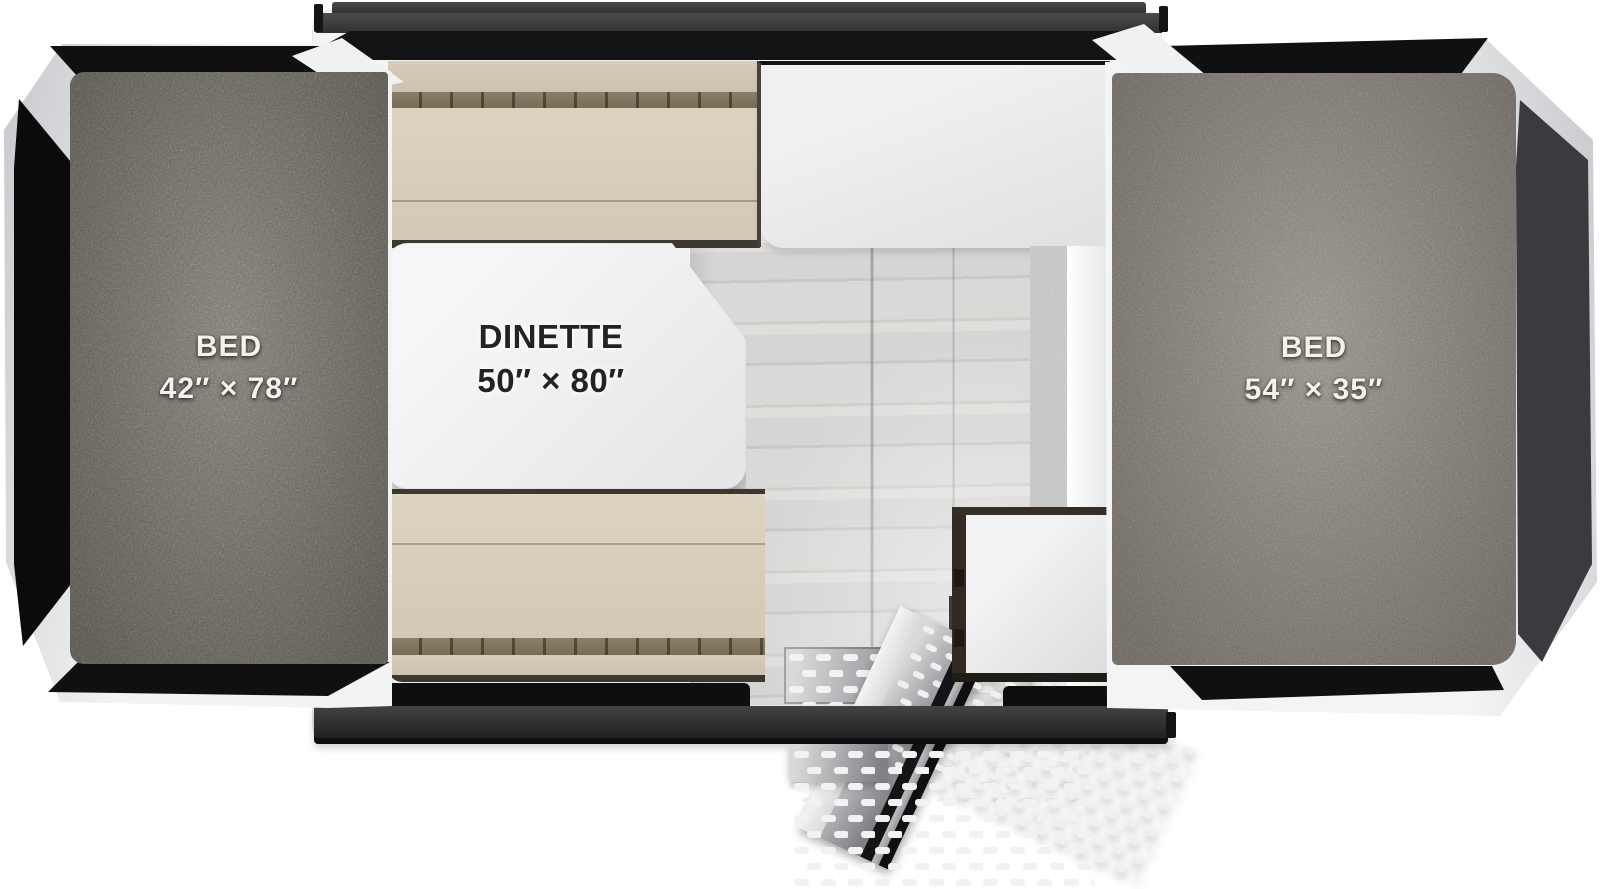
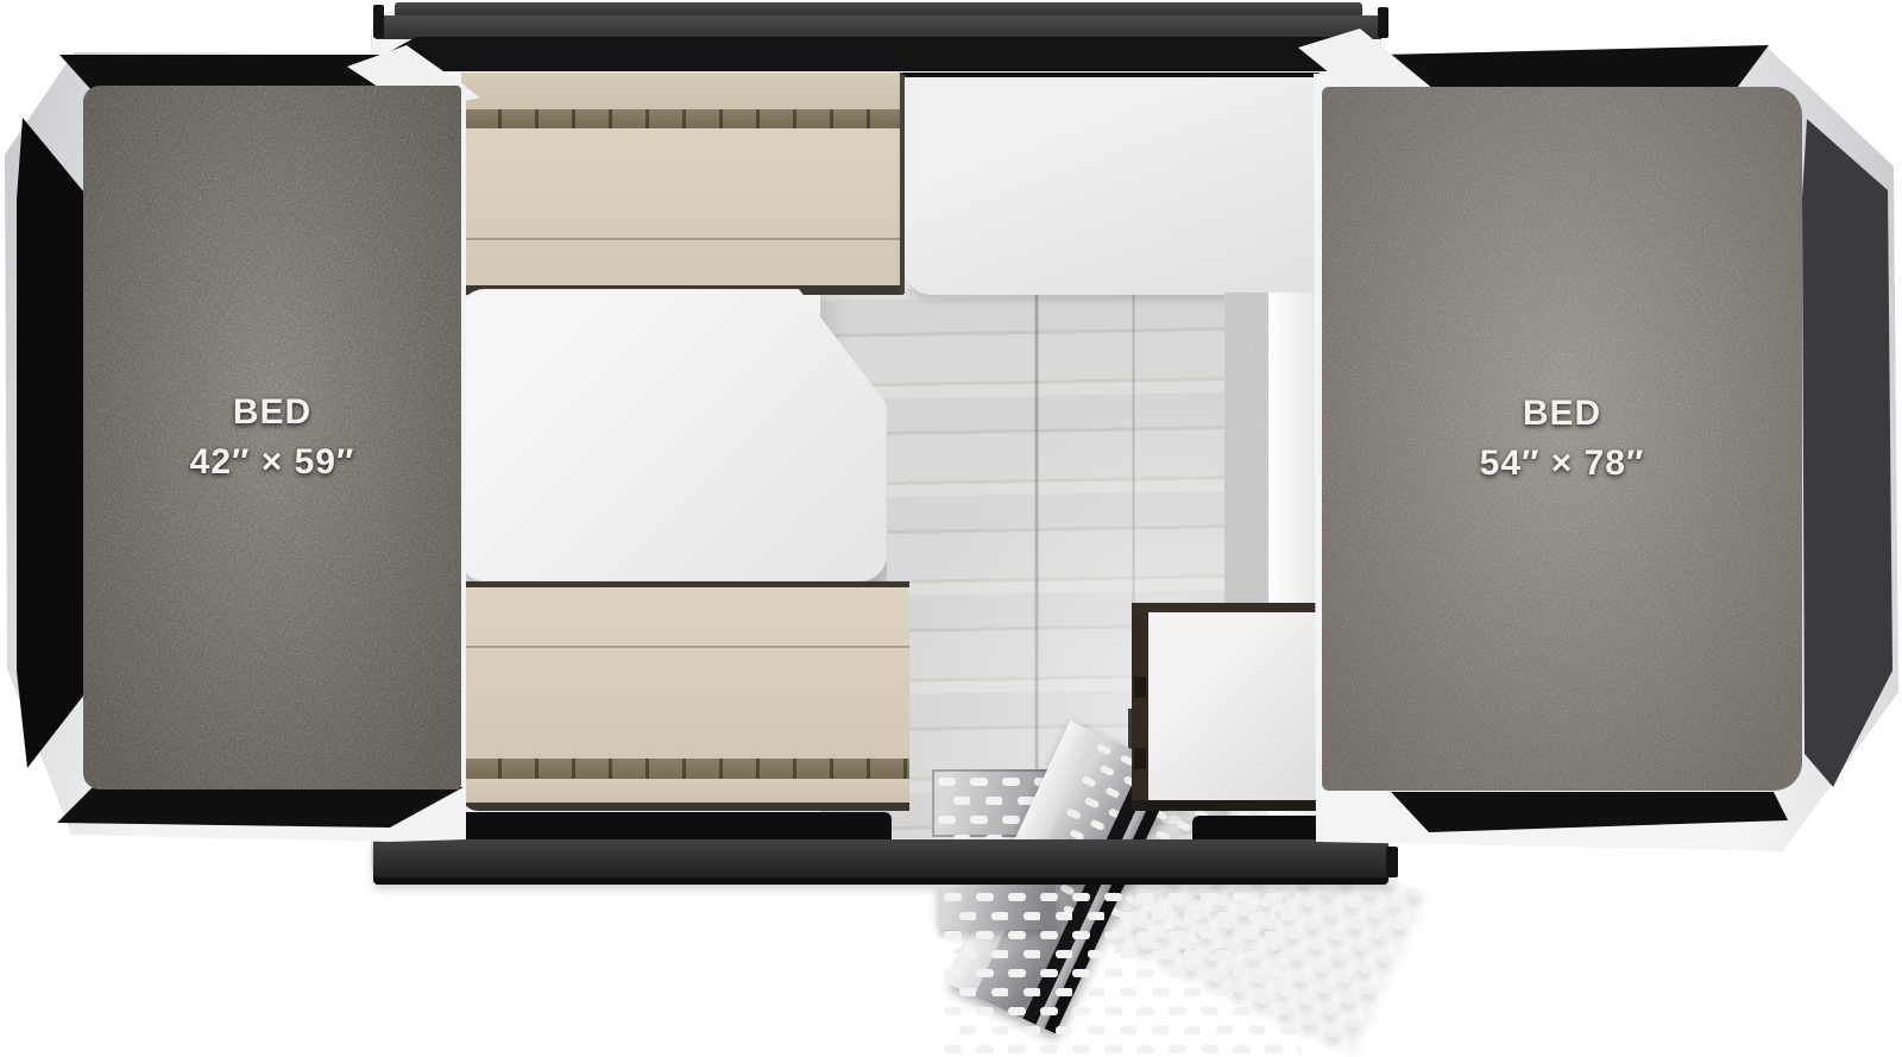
- DINETTE
- 50″ × 80″
  BED
- 42″ × 78″
+ 42″ × 59″
  BED
- 54″ × 35″
+ 54″ × 78″
